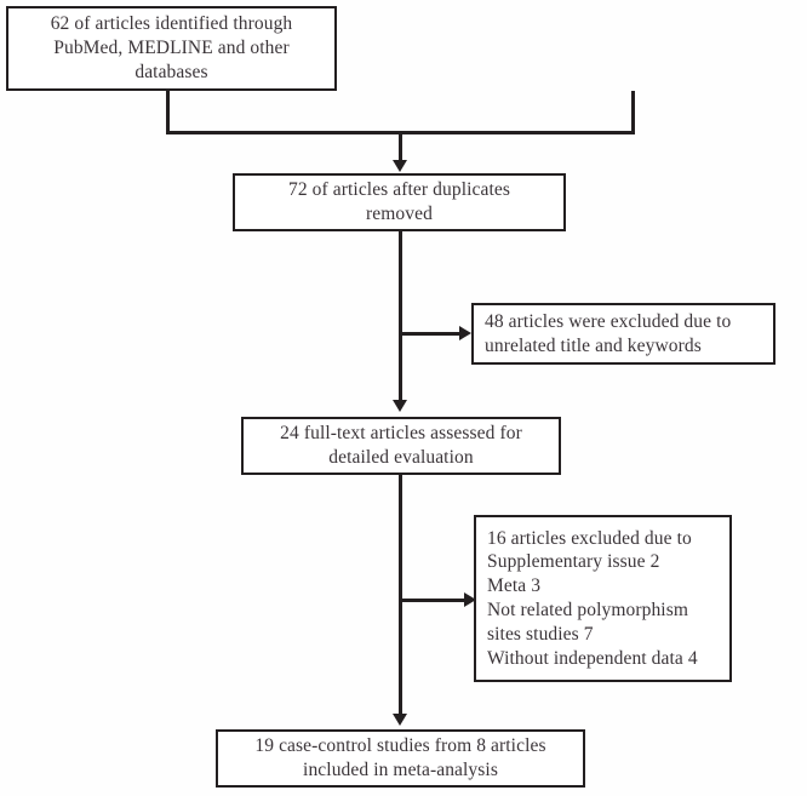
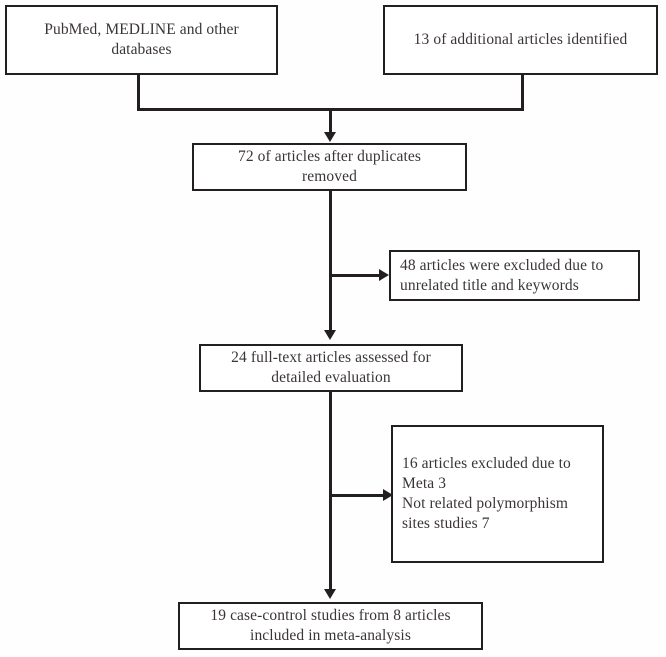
- 62 of articles identified through
  PubMed, MEDLINE and other
  databases
+ 13 of additional articles identified
  72 of articles after duplicates
  removed
  48 articles were excluded due to
  unrelated title and keywords
  24 full-text articles assessed for
  detailed evaluation
  16 articles excluded due to
- Supplementary issue 2
  Meta 3
  Not related polymorphism
  sites studies 7
- Without independent data 4
  19 case-control studies from 8 articles
  included in meta-analysis
